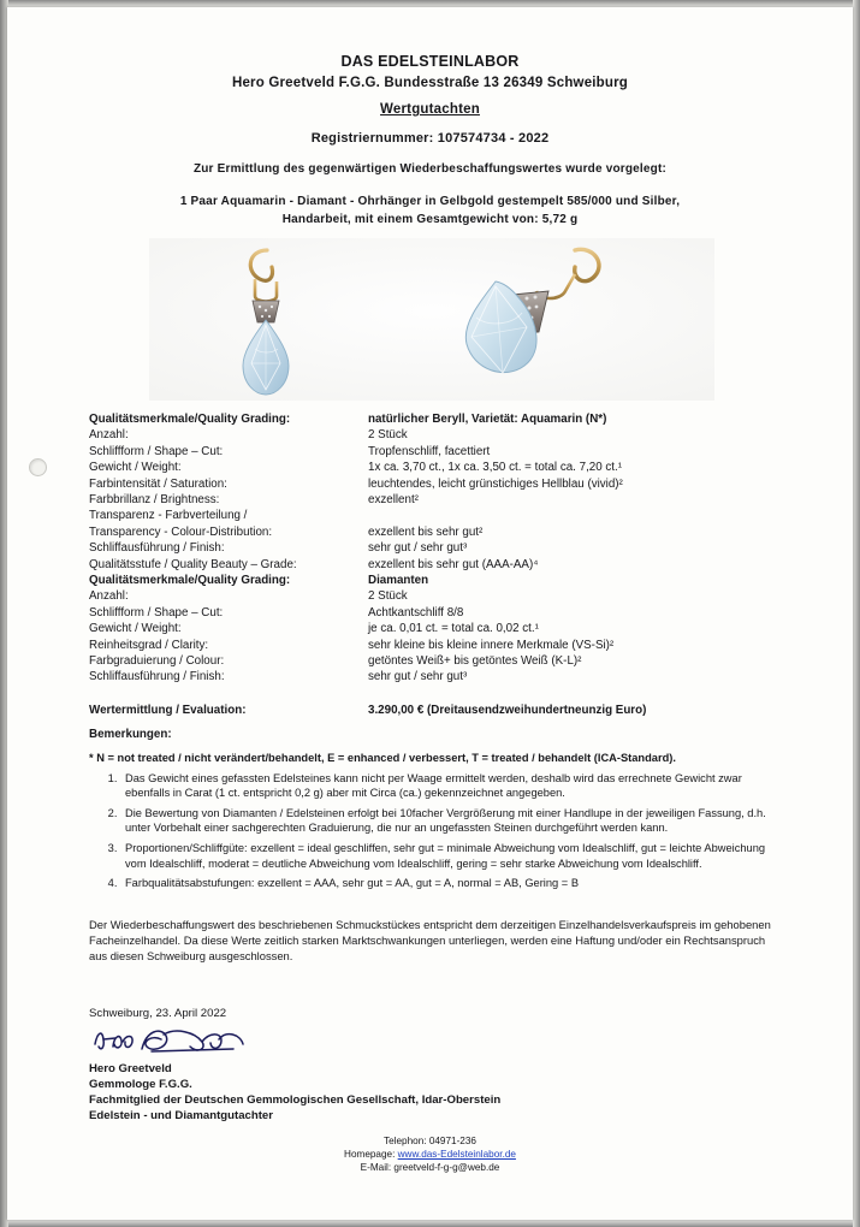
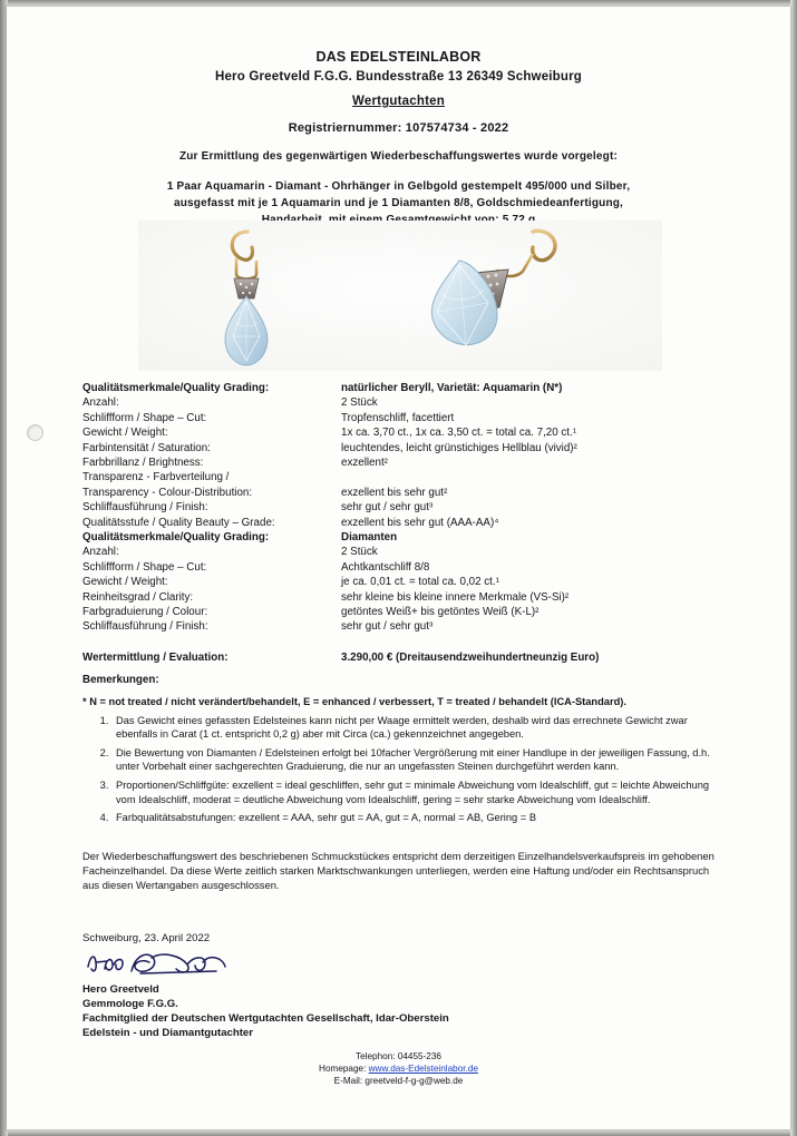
  DAS EDELSTEINLABOR
  Hero Greetveld F.G.G. Bundesstraße 13 26349 Schweiburg
  Wertgutachten
  Registriernummer: 107574734 - 2022
  Zur Ermittlung des gegenwärtigen Wiederbeschaffungswertes wurde vorgelegt:
- 1 Paar Aquamarin - Diamant - Ohrhänger in Gelbgold gestempelt 585/000 und Silber,
+ 1 Paar Aquamarin - Diamant - Ohrhänger in Gelbgold gestempelt 495/000 und Silber,
+ ausgefasst mit je 1 Aquamarin und je 1 Diamanten 8/8, Goldschmiedeanfertigung,
  Handarbeit, mit einem Gesamtgewicht von: 5,72 g
  Qualitätsmerkmale/Quality Grading:
  natürlicher Beryll, Varietät: Aquamarin (N*)
  Anzahl:
  2 Stück
  Schliffform / Shape – Cut:
  Tropfenschliff, facettiert
  Gewicht / Weight:
  1x ca. 3,70 ct., 1x ca. 3,50 ct. = total ca. 7,20 ct.¹
  Farbintensität / Saturation:
  leuchtendes, leicht grünstichiges Hellblau (vivid)²
  Farbbrillanz / Brightness:
  exzellent²
  Transparenz - Farbverteilung /
  Transparency - Colour-Distribution:
  exzellent bis sehr gut²
  Schliffausführung / Finish:
  sehr gut / sehr gut³
  Qualitätsstufe / Quality Beauty – Grade:
  exzellent bis sehr gut (AAA-AA)⁴
  Qualitätsmerkmale/Quality Grading:
  Diamanten
  Anzahl:
  2 Stück
  Schliffform / Shape – Cut:
  Achtkantschliff 8/8
  Gewicht / Weight:
  je ca. 0,01 ct. = total ca. 0,02 ct.¹
  Reinheitsgrad / Clarity:
  sehr kleine bis kleine innere Merkmale (VS-Si)²
  Farbgraduierung / Colour:
  getöntes Weiß+ bis getöntes Weiß (K-L)²
  Schliffausführung / Finish:
  sehr gut / sehr gut³
  Wertermittlung / Evaluation:
  3.290,00 € (Dreitausendzweihundertneunzig Euro)
  Bemerkungen:
  * N = not treated / nicht verändert/behandelt, E = enhanced / verbessert, T = treated / behandelt (ICA-Standard).
  Das Gewicht eines gefassten Edelsteines kann nicht per Waage ermittelt werden, deshalb wird das errechnete Gewicht zwar ebenfalls in Carat (1 ct. entspricht 0,2 g) aber mit Circa (ca.) gekennzeichnet angegeben.
  Die Bewertung von Diamanten / Edelsteinen erfolgt bei 10facher Vergrößerung mit einer Handlupe in der jeweiligen Fassung, d.h. unter Vorbehalt einer sachgerechten Graduierung, die nur an ungefassten Steinen durchgeführt werden kann.
  Proportionen/Schliffgüte: exzellent = ideal geschliffen, sehr gut = minimale Abweichung vom Idealschliff, gut = leichte Abweichung vom Idealschliff, moderat = deutliche Abweichung vom Idealschliff, gering = sehr starke Abweichung vom Idealschliff.
  Farbqualitätsabstufungen: exzellent = AAA, sehr gut = AA, gut = A, normal = AB, Gering = B
- Der Wiederbeschaffungswert des beschriebenen Schmuckstückes entspricht dem derzeitigen Einzelhandelsverkaufspreis im gehobenen Facheinzelhandel. Da diese Werte zeitlich starken Marktschwankungen unterliegen, werden eine Haftung und/oder ein Rechtsanspruch aus diesen Schweiburg ausgeschlossen.
+ Der Wiederbeschaffungswert des beschriebenen Schmuckstückes entspricht dem derzeitigen Einzelhandelsverkaufspreis im gehobenen Facheinzelhandel. Da diese Werte zeitlich starken Marktschwankungen unterliegen, werden eine Haftung und/oder ein Rechtsanspruch aus diesen Wertangaben ausgeschlossen.
  Schweiburg, 23. April 2022
  Hero Greetveld
  Gemmologe F.G.G.
- Fachmitglied der Deutschen Gemmologischen Gesellschaft, Idar-Oberstein
+ Fachmitglied der Deutschen Wertgutachten Gesellschaft, Idar-Oberstein
  Edelstein - und Diamantgutachter
- Telephon: 04971-236
+ Telephon: 04455-236
  Homepage: www.das-Edelsteinlabor.de
  E-Mail: greetveld-f-g-g@web.de
